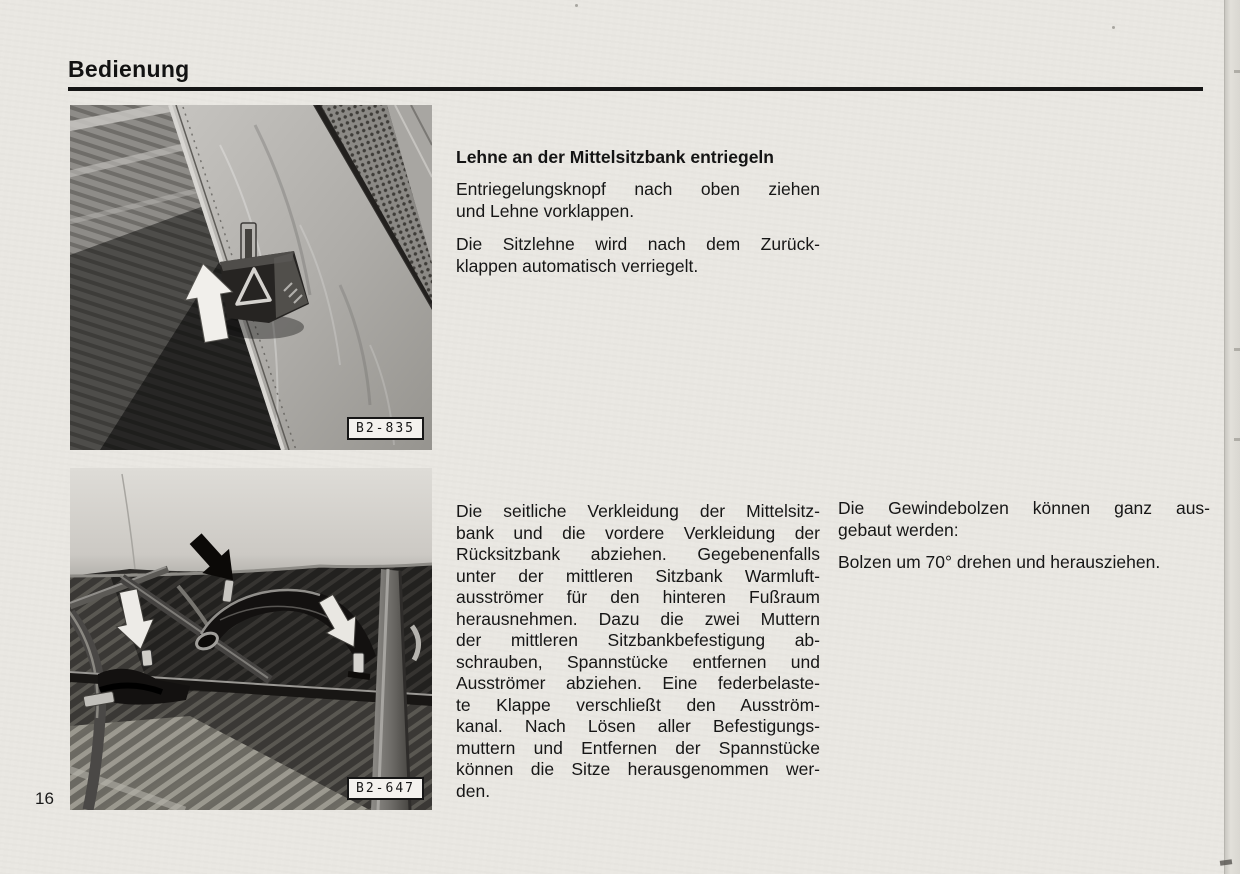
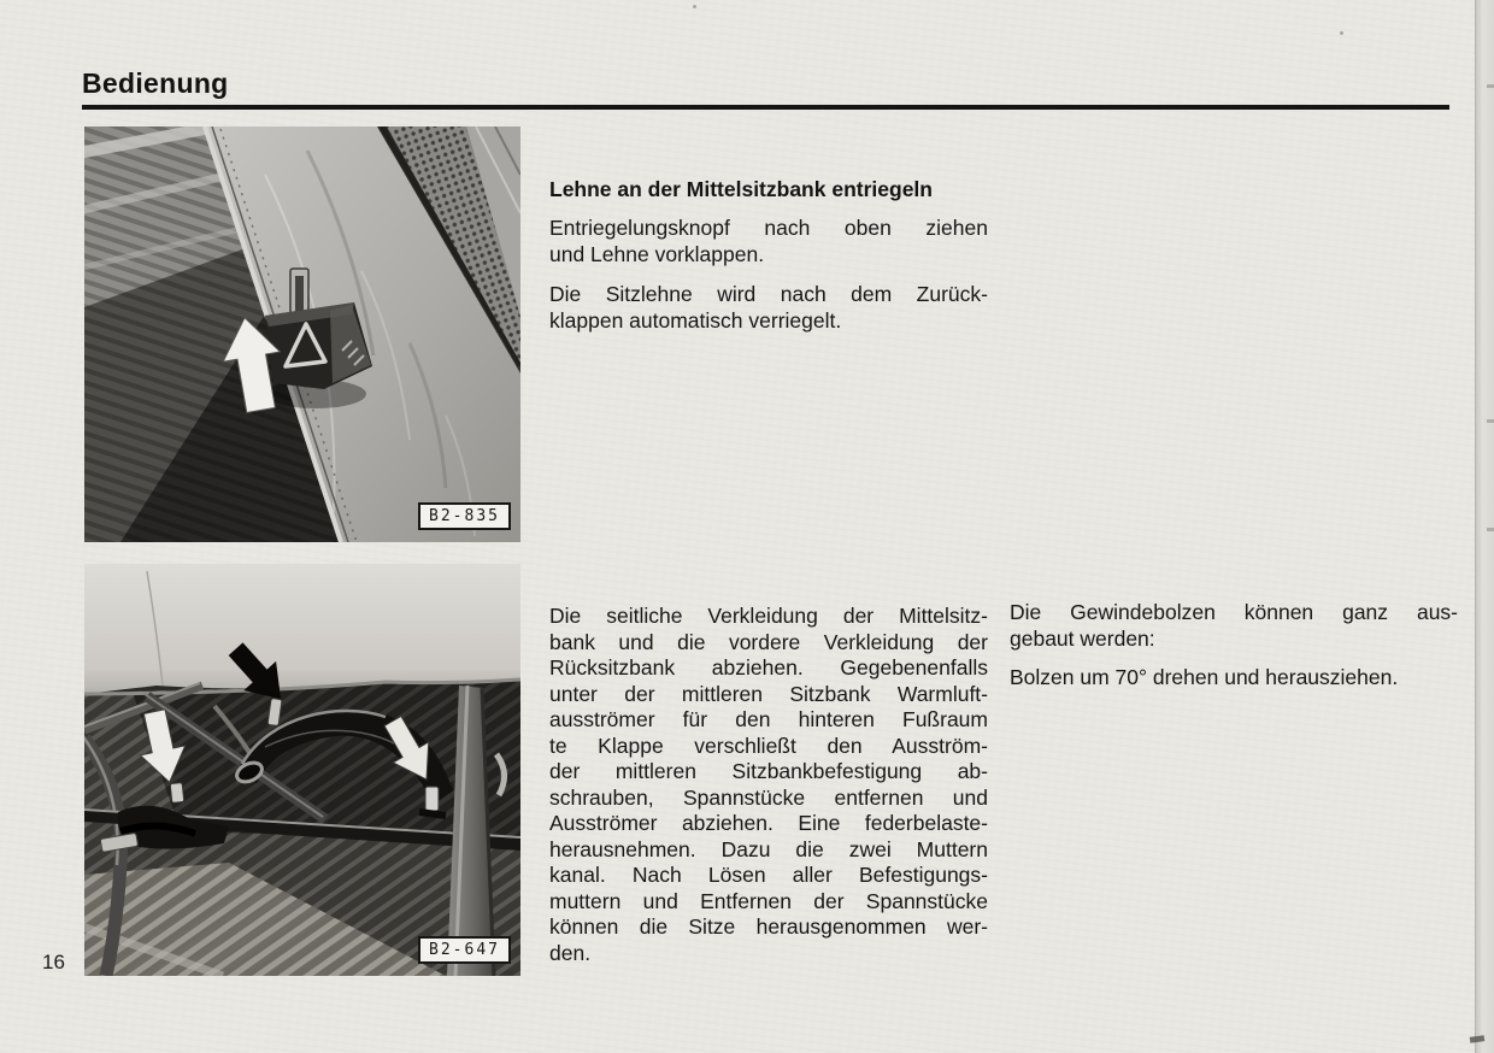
  Bedienung
  B2-835
  B2-647
  Lehne an der Mittelsitzbank entriegeln
  Entriegelungsknopf nach oben ziehen
  und Lehne vorklappen.
  Die Sitzlehne wird nach dem Zurück-
  klappen automatisch verriegelt.
  Die seitliche Verkleidung der Mittelsitz-
  bank und die vordere Verkleidung der
  Rücksitzbank abziehen. Gegebenenfalls
  unter der mittleren Sitzbank Warmluft-
  ausströmer für den hinteren Fußraum
- herausnehmen. Dazu die zwei Muttern
+ te Klappe verschließt den Ausström-
  der mittleren Sitzbankbefestigung ab-
  schrauben, Spannstücke entfernen und
  Ausströmer abziehen. Eine federbelaste-
- te Klappe verschließt den Ausström-
+ herausnehmen. Dazu die zwei Muttern
  kanal. Nach Lösen aller Befestigungs-
  muttern und Entfernen der Spannstücke
  können die Sitze herausgenommen wer-
  den.
  Die Gewindebolzen können ganz aus-
  gebaut werden:
  Bolzen um 70° drehen und herausziehen.
  16
